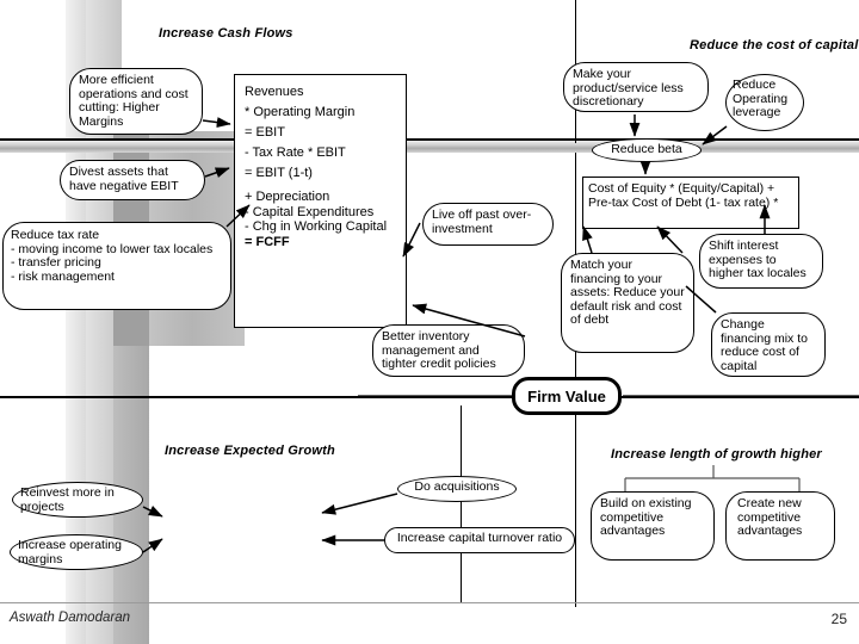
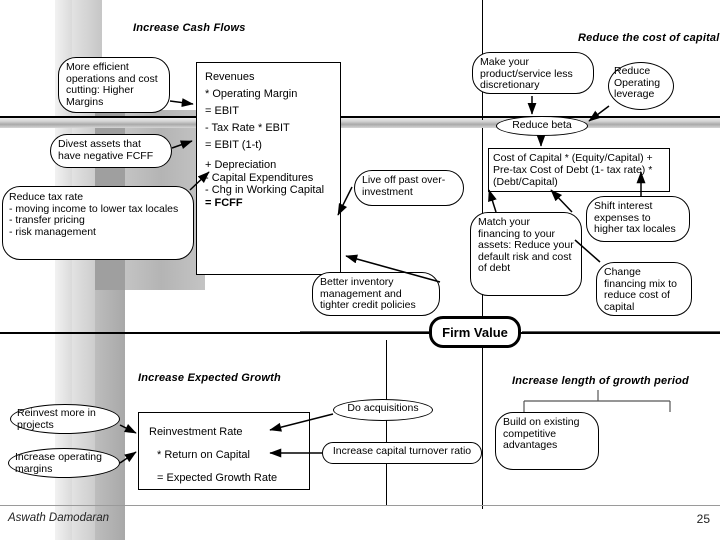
  Increase Cash Flows
  Revenues
  * Operating Margin
  = EBIT
  - Tax Rate * EBIT
  = EBIT (1-t)
  + Depreciation
  - Capital Expenditures
  - Chg in Working Capital
  = FCFF
  More efficient operations and cost cutting: Higher Margins
- Divest assets that have negative EBIT
+ Divest assets that have negative FCFF
  Reduce tax rate
  - moving income to lower tax locales
  - transfer pricing
  - risk management
  Live off past over-investment
  Better inventory management and tighter credit policies
  Reduce the cost of capital
  Make your product/service less discretionary
  Reduce Operating leverage
  Reduce beta
- Cost of Equity * (Equity/Capital) +
+ Cost of Capital * (Equity/Capital) +
  Pre-tax Cost of Debt (1- tax rate) *
+ (Debt/Capital)
  Match your financing to your assets: Reduce your default risk and cost of debt
  Shift interest expenses to higher tax locales
  Change financing mix to reduce cost of capital
  Firm Value
  Increase Expected Growth
+ Reinvestment Rate
+ * Return on Capital
+ = Expected Growth Rate
  Reinvest more in projects
  Increase operating margins
  Do acquisitions
  Increase capital turnover ratio
- Increase length of growth higher
+ Increase length of growth period
  Build on existing competitive advantages
- Create new competitive advantages
  Aswath Damodaran
  25
